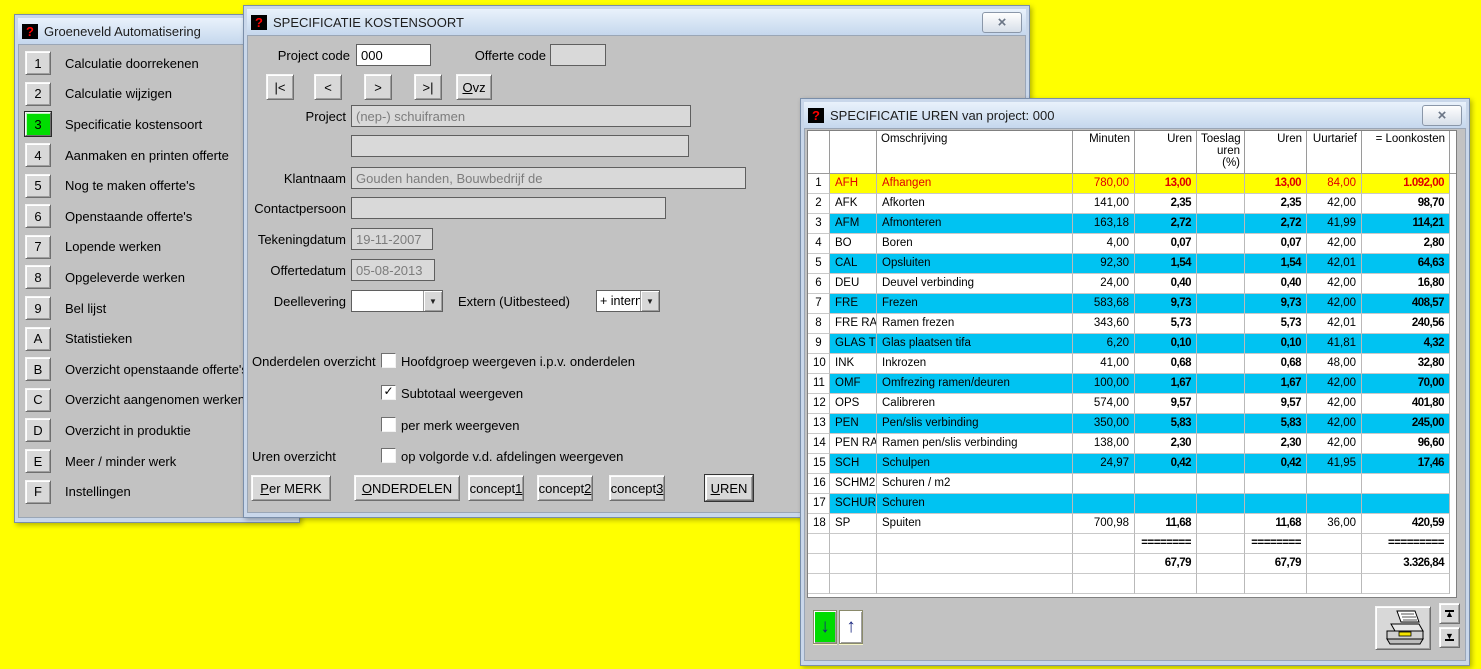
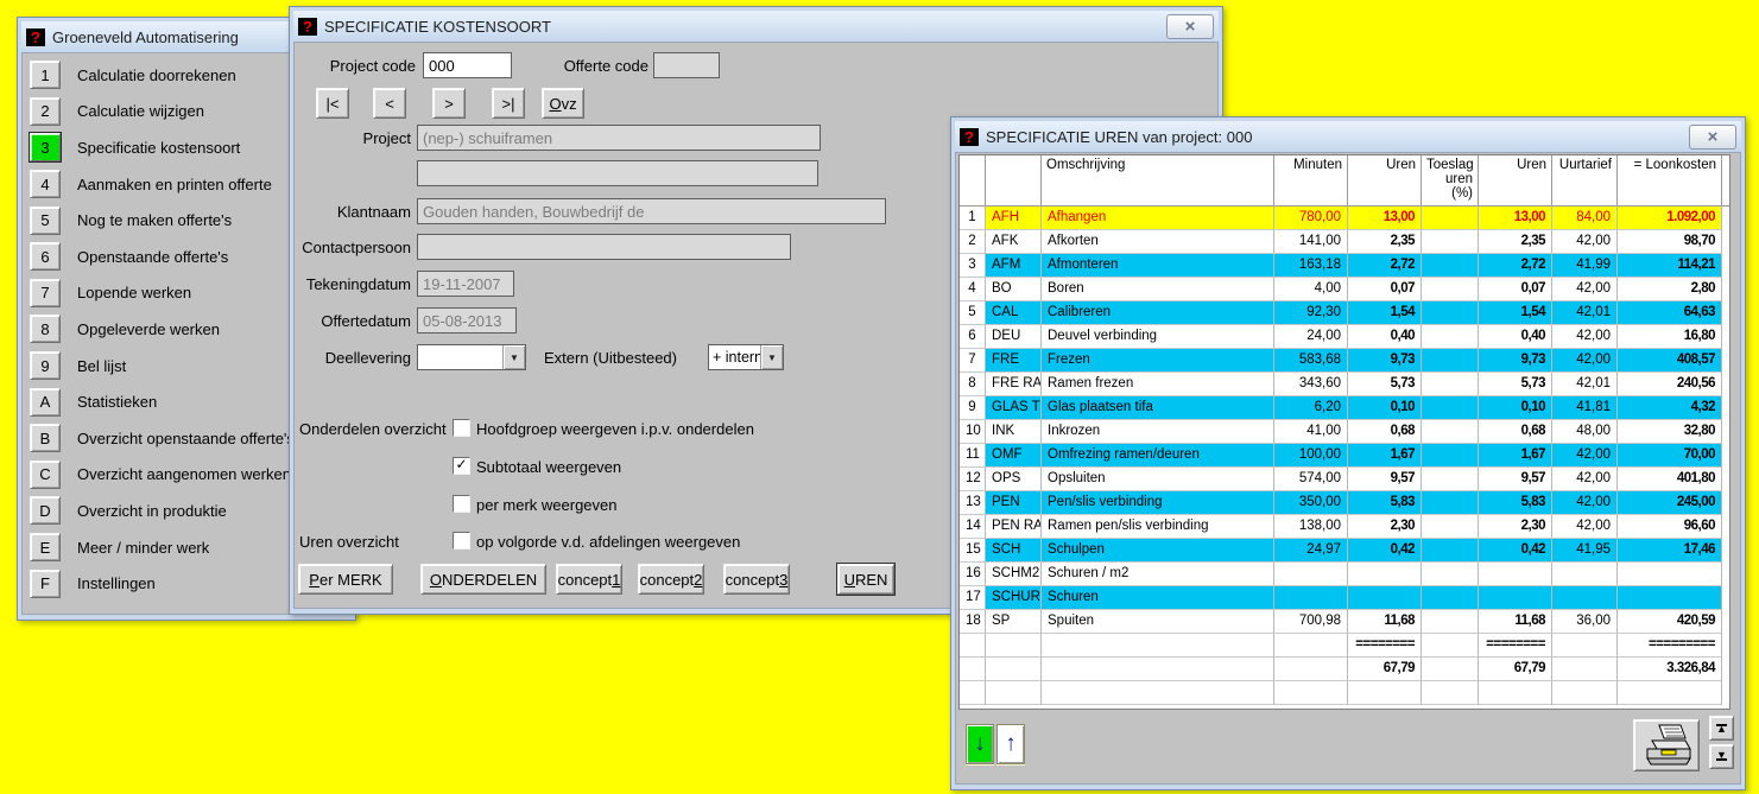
  ?
  Groeneveld Automatisering
  1
  Calculatie doorrekenen
  2
  Calculatie wijzigen
  3
  Specificatie kostensoort
  4
  Aanmaken en printen offerte
  5
  Nog te maken offerte's
  6
  Openstaande offerte's
  7
  Lopende werken
  8
  Opgeleverde werken
  9
  Bel lijst
  A
  Statistieken
  B
  Overzicht openstaande offerte'
  C
  Overzicht aangenomen werken
  D
  Overzicht in produktie
  E
  Meer / minder werk
  F
  Instellingen
  ?
  SPECIFICATIE KOSTENSOORT
  ×
  Project code
  000
  Offerte code
  |<
  <
  >
  >|
  O
  vz
  Project
  (nep-) schuiframen
  Klantnaam
  Gouden handen, Bouwbedrijf de
  Contactpersoon
  Tekeningdatum
  19-11-2007
  Offertedatum
  05-08-2013
  Deellevering
  ▼
  Extern (Uitbesteed)
  + intern
  ▼
  Onderdelen overzicht
  Hoofdgroep weergeven i.p.v. onderdelen
  ✓
  Subtotaal weergeven
  per merk weergeven
  Uren overzicht
  op volgorde v.d. afdelingen weergeven
  P
  er MERK
  O
  NDERDELEN
  concept
  1
  concept
  2
  concept
  3
  U
  REN
  ?
  SPECIFICATIE UREN van project: 000
  ×
  Omschrijving
  Minuten
  Uren
  Toeslag
  uren (%)
  Uren
  Uurtarief
  = Loonkosten
  1
  AFH
  Afhangen
  780,00
  13,00
  13,00
  84,00
  1.092,00
  2
  AFK
  Afkorten
  141,00
  2,35
  2,35
  42,00
  98,70
  3
  AFM
  Afmonteren
  163,18
  2,72
  2,72
  41,99
  114,21
  4
  BO
  Boren
  4,00
  0,07
  0,07
  42,00
  2,80
  5
  CAL
- Opsluiten
+ Calibreren
  92,30
  1,54
  1,54
  42,01
  64,63
  6
  DEU
  Deuvel verbinding
  24,00
  0,40
  0,40
  42,00
  16,80
  7
  FRE
  Frezen
  583,68
  9,73
  9,73
  42,00
  408,57
  8
  FRE RA
  Ramen frezen
  343,60
  5,73
  5,73
  42,01
  240,56
  9
  GLAS T
  Glas plaatsen tifa
  6,20
  0,10
  0,10
  41,81
  4,32
  10
  INK
  Inkrozen
  41,00
  0,68
  0,68
  48,00
  32,80
  11
  OMF
  Omfrezing ramen/deuren
  100,00
  1,67
  1,67
  42,00
  70,00
  12
  OPS
- Calibreren
+ Opsluiten
  574,00
  9,57
  9,57
  42,00
  401,80
  13
  PEN
  Pen/slis verbinding
  350,00
  5,83
  5,83
  42,00
  245,00
  14
  PEN RA
  Ramen pen/slis verbinding
  138,00
  2,30
  2,30
  42,00
  96,60
  15
  SCH
  Schulpen
  24,97
  0,42
  0,42
  41,95
  17,46
  16
  SCHM2
  Schuren / m2
  17
  SCHUR
  Schuren
  18
  SP
  Spuiten
  700,98
  11,68
  11,68
  36,00
  420,59
  ========
  ========
  =========
  67,79
  67,79
  3.326,84
  ↓
  ↑
  ▲
  ▼
